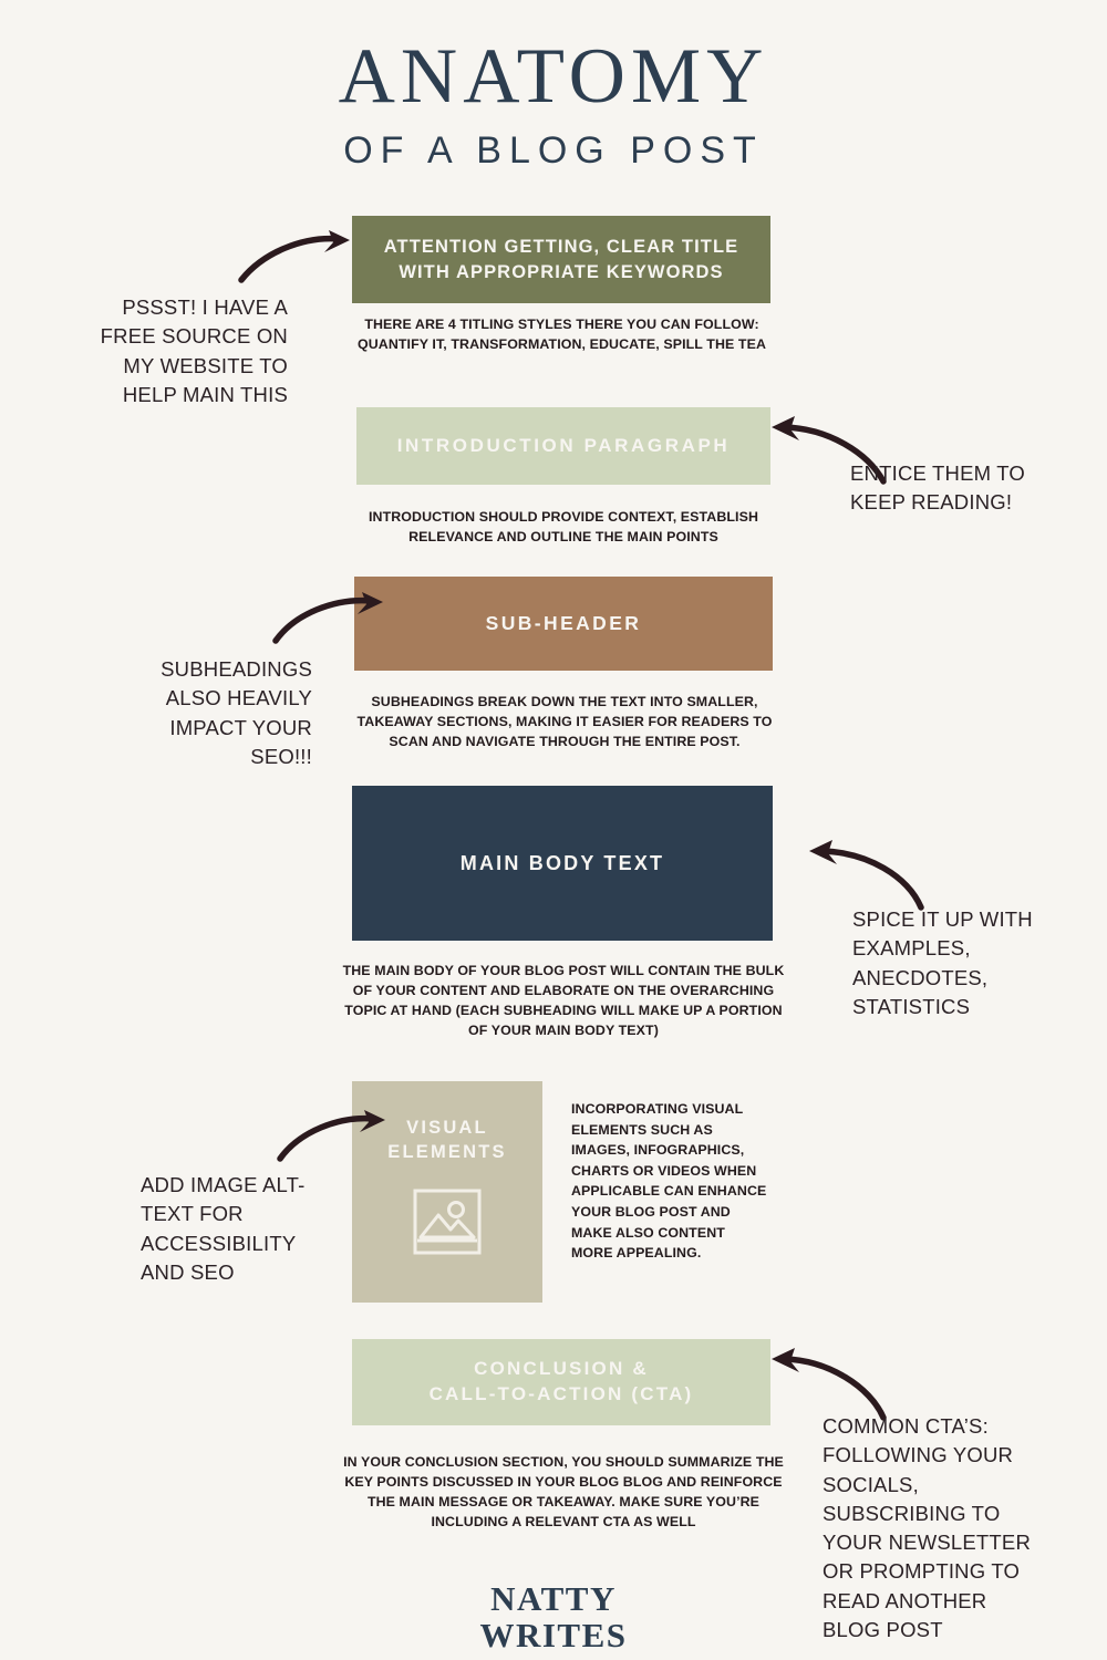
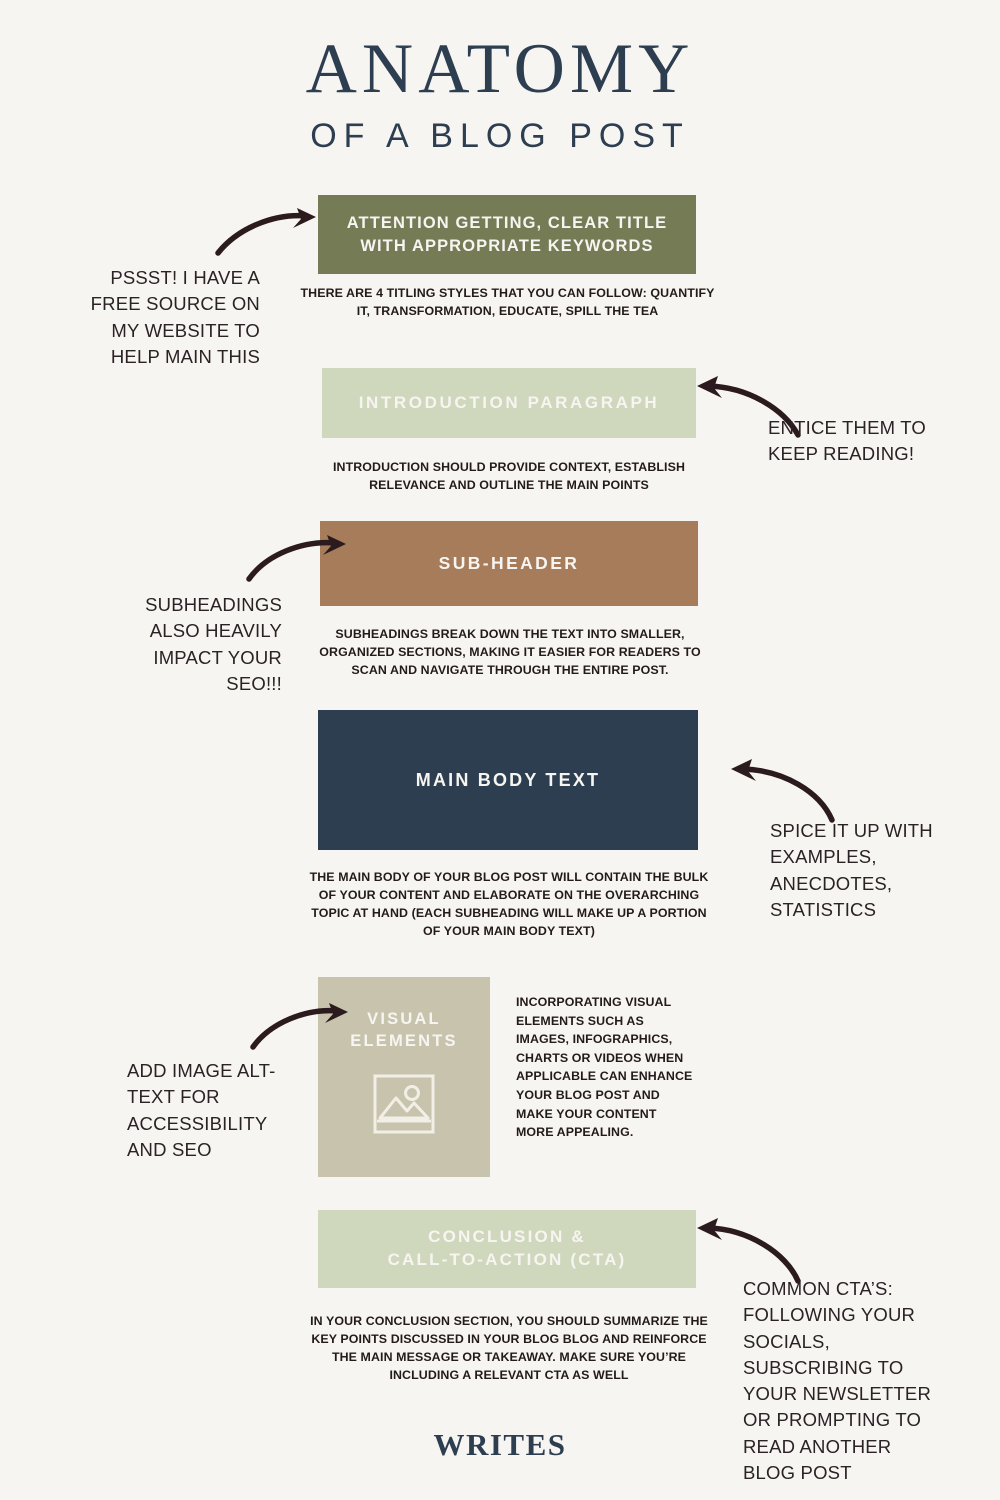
  ANATOMY
  OF A BLOG POST
  ATTENTION GETTING, CLEAR TITLE WITH APPROPRIATE KEYWORDS
- THERE ARE 4 TITLING STYLES THERE YOU CAN FOLLOW: QUANTIFY IT, TRANSFORMATION, EDUCATE, SPILL THE TEA
+ THERE ARE 4 TITLING STYLES THAT YOU CAN FOLLOW: QUANTIFY IT, TRANSFORMATION, EDUCATE, SPILL THE TEA
  PSSST! I HAVE A FREE SOURCE ON MY WEBSITE TO HELP MAIN THIS
  INTRODUCTION PARAGRAPH
  INTRODUCTION SHOULD PROVIDE CONTEXT, ESTABLISH RELEVANCE AND OUTLINE THE MAIN POINTS
  ENTICE THEM TO KEEP READING!
  SUB-HEADER
- SUBHEADINGS BREAK DOWN THE TEXT INTO SMALLER, TAKEAWAY SECTIONS, MAKING IT EASIER FOR READERS TO SCAN AND NAVIGATE THROUGH THE ENTIRE POST.
+ SUBHEADINGS BREAK DOWN THE TEXT INTO SMALLER, ORGANIZED SECTIONS, MAKING IT EASIER FOR READERS TO SCAN AND NAVIGATE THROUGH THE ENTIRE POST.
  SUBHEADINGS ALSO HEAVILY IMPACT YOUR SEO!!!
  MAIN BODY TEXT
  THE MAIN BODY OF YOUR BLOG POST WILL CONTAIN THE BULK OF YOUR CONTENT AND ELABORATE ON THE OVERARCHING TOPIC AT HAND (EACH SUBHEADING WILL MAKE UP A PORTION OF YOUR MAIN BODY TEXT)
  SPICE IT UP WITH EXAMPLES, ANECDOTES, STATISTICS
  VISUAL
  ELEMENTS
- INCORPORATING VISUAL ELEMENTS SUCH AS IMAGES, INFOGRAPHICS, CHARTS OR VIDEOS WHEN APPLICABLE CAN ENHANCE YOUR BLOG POST AND MAKE ALSO CONTENT MORE APPEALING.
+ INCORPORATING VISUAL ELEMENTS SUCH AS IMAGES, INFOGRAPHICS, CHARTS OR VIDEOS WHEN APPLICABLE CAN ENHANCE YOUR BLOG POST AND MAKE YOUR CONTENT MORE APPEALING.
  ADD IMAGE ALT-TEXT FOR ACCESSIBILITY AND SEO
  CONCLUSION &
  CALL-TO-ACTION (CTA)
  IN YOUR CONCLUSION SECTION, YOU SHOULD SUMMARIZE THE KEY POINTS DISCUSSED IN YOUR BLOG BLOG AND REINFORCE THE MAIN MESSAGE OR TAKEAWAY. MAKE SURE YOU’RE INCLUDING A RELEVANT CTA AS WELL
  COMMON CTA’S: FOLLOWING YOUR SOCIALS, SUBSCRIBING TO YOUR NEWSLETTER OR PROMPTING TO READ ANOTHER BLOG POST
- NATTY
  WRITES
